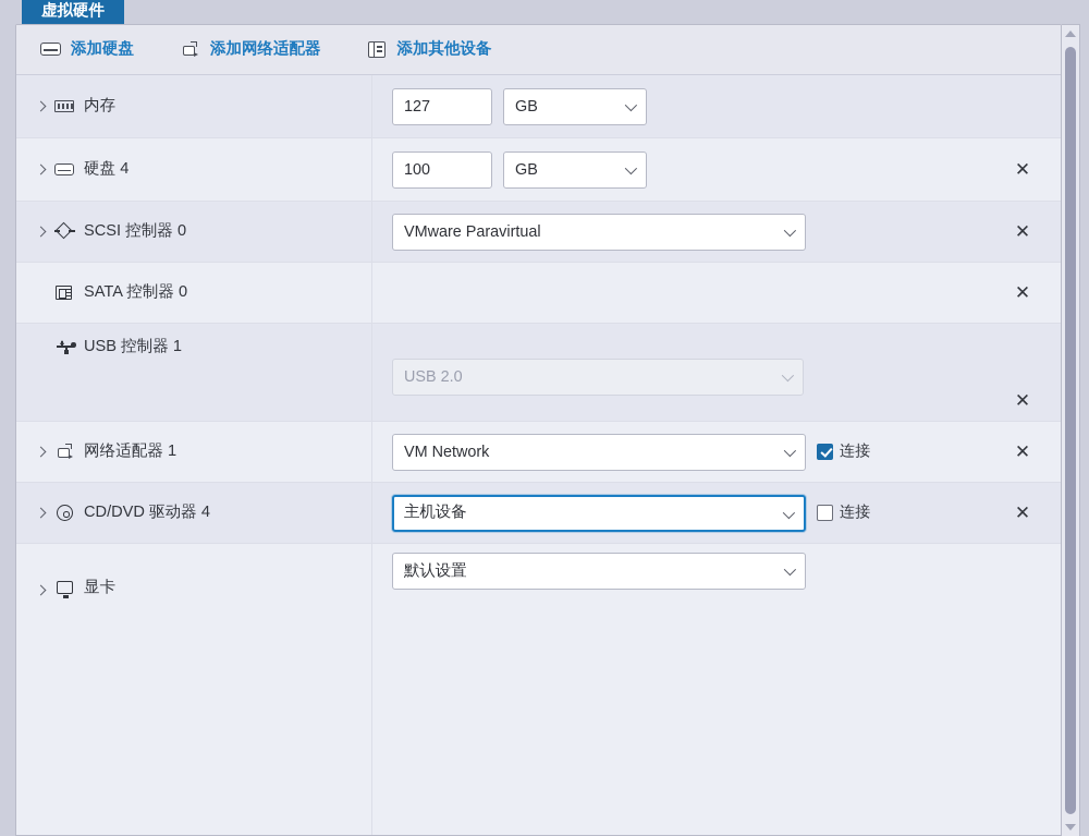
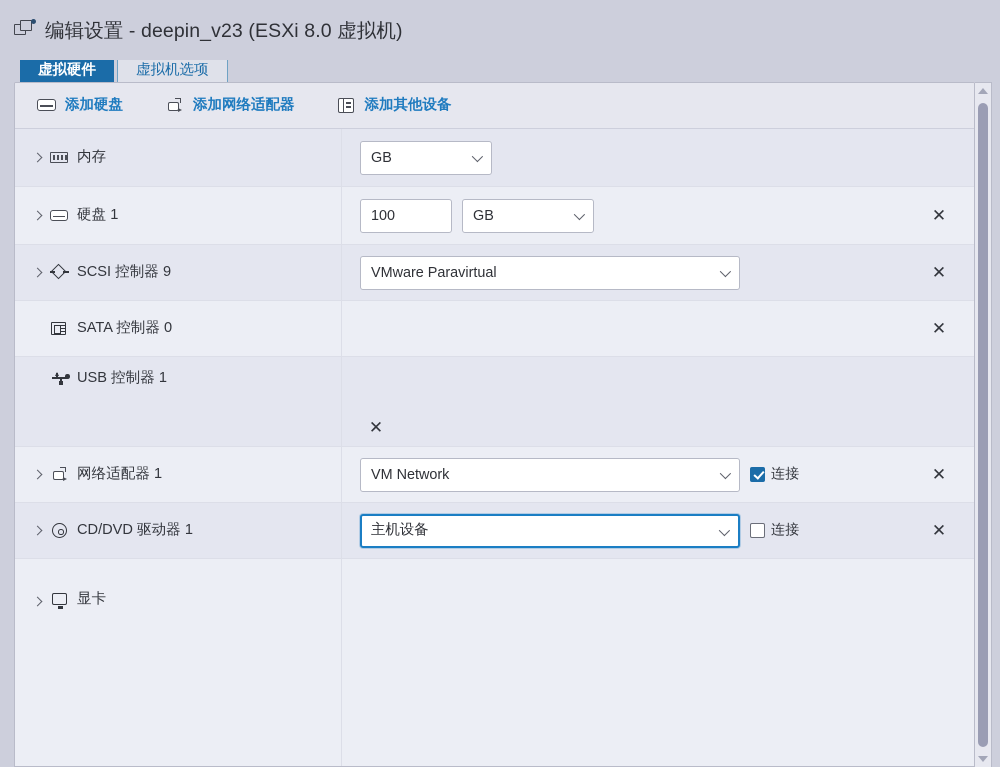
+ 编辑设置 - deepin_v23 (ESXi 8.0 虚拟机)
  虚拟硬件
+ 虚拟机选项
  添加硬盘
  添加网络适配器
  添加其他设备
  内存
- 127
  GB
- 硬盘 4
+ 硬盘 1
  100
  GB
  ✕
- SCSI 控制器 0
+ SCSI 控制器 9
  VMware Paravirtual
  ✕
  SATA 控制器 0
  ✕
  USB 控制器 1
- USB 2.0
  ✕
  网络适配器 1
  VM Network
  连接
  ✕
- CD/DVD 驱动器 4
+ CD/DVD 驱动器 1
  主机设备
  连接
  ✕
  显卡
- 默认设置
